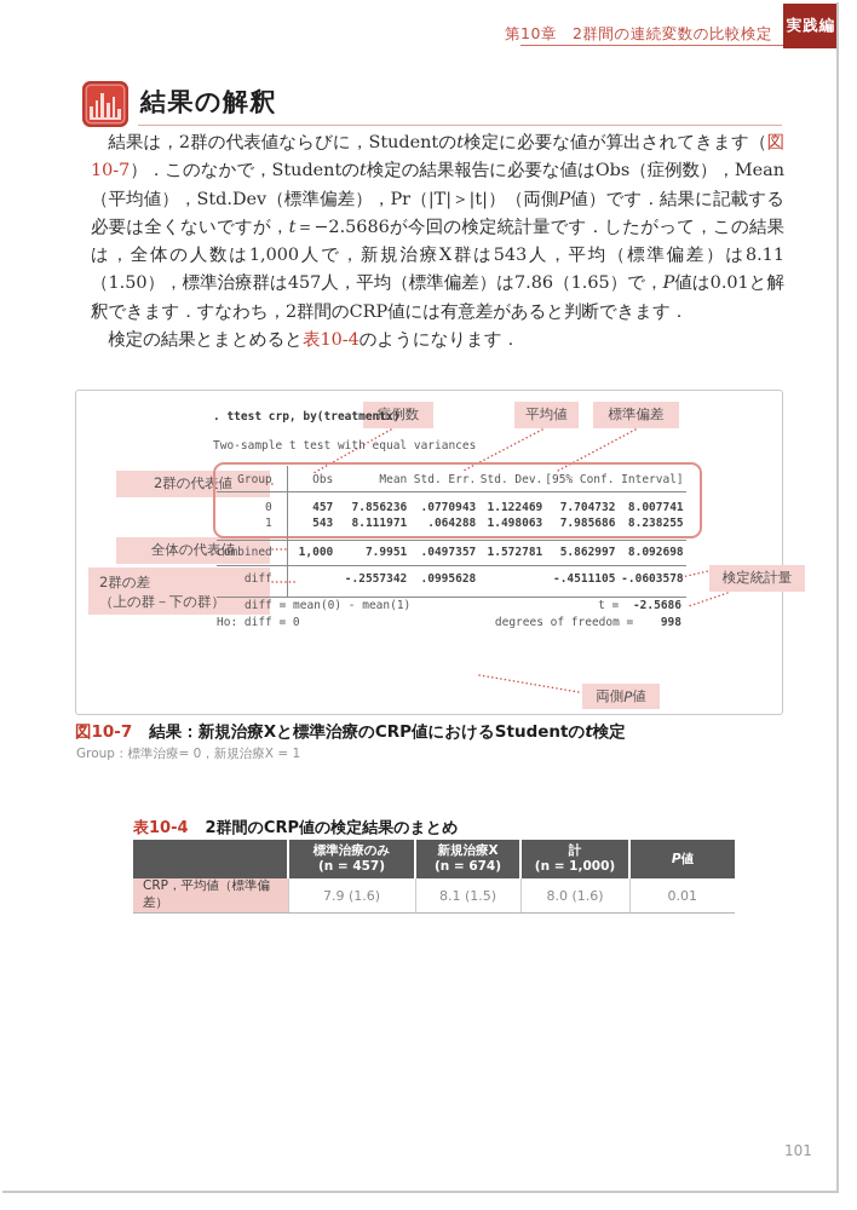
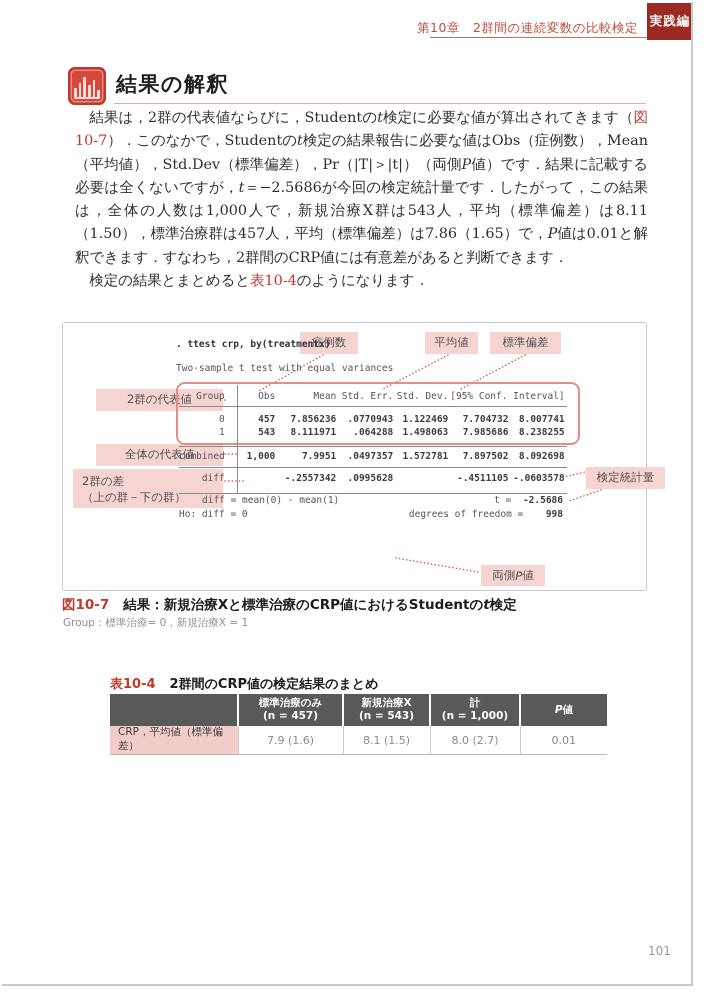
  第10章 2群間の連続変数の比較検定
  実践編
  結果の解釈
  結果は，2群の代表値ならびに，Studentのt検定に必要な値が算出されてきます（図10-7）．このなかで，Studentのt検定の結果報告に必要な値はObs（症例数），Mean（平均値），Std.Dev（標準偏差），Pr（|T|＞|t|）（両側P値）です．結果に記載する必要は全くないですが，t＝−2.5686が今回の検定統計量です．したがって，この結果は，全体の人数は1,000人で，新規治療X群は543人，平均（標準偏差）は8.11（1.50），標準治療群は457人，平均（標準偏差）は7.86（1.65）で，P値は0.01と解釈できます．すなわち，2群間のCRP値には有意差があると判断できます．
  検定の結果とまとめると表10-4のようになります．
  症例数
  平均値
  標準偏差
  2群の代表値
  全体の代表値
  2群の差
  （上の群－下の群）
  検定統計量
  両側
  P
  値
  . ttest crp, by(treatmentx)
  Two-sample t test with equal variances
  Group	Obs	Mean	Std. Err.	Std. Dev.	[95% Conf. Interval]
  0	457	7.856236	.0770943	1.122469	7.704732	8.007741
  1	543	8.111971	.064288	1.498063	7.985686	8.238255
- combined	1,000	7.9951	.0497357	1.572781	5.862997	8.092698
+ combined	1,000	7.9951	.0497357	1.572781	7.897502	8.092698
  diff		-.2557342	.0995628		-.4511105	-.0603578
  diff = mean(0) - mean(1)
  t = -2.5686
  Ho: diff = 0
  degrees of freedom = 998
  図10-7 結果：新規治療Xと標準治療のCRP値におけるStudentのt検定
  Group：標準治療= 0，新規治療X = 1
  表10-4 2群間のCRP値の検定結果のまとめ
- 	標準治療のみ(n = 457)	新規治療X(n = 674)	計(n = 1,000)	P値
+ 	標準治療のみ(n = 457)	新規治療X(n = 543)	計(n = 1,000)	P値
- CRP，平均値（標準偏差）	7.9 (1.6)	8.1 (1.5)	8.0 (1.6)	0.01
+ CRP，平均値（標準偏差）	7.9 (1.6)	8.1 (1.5)	8.0 (2.7)	0.01
  101
